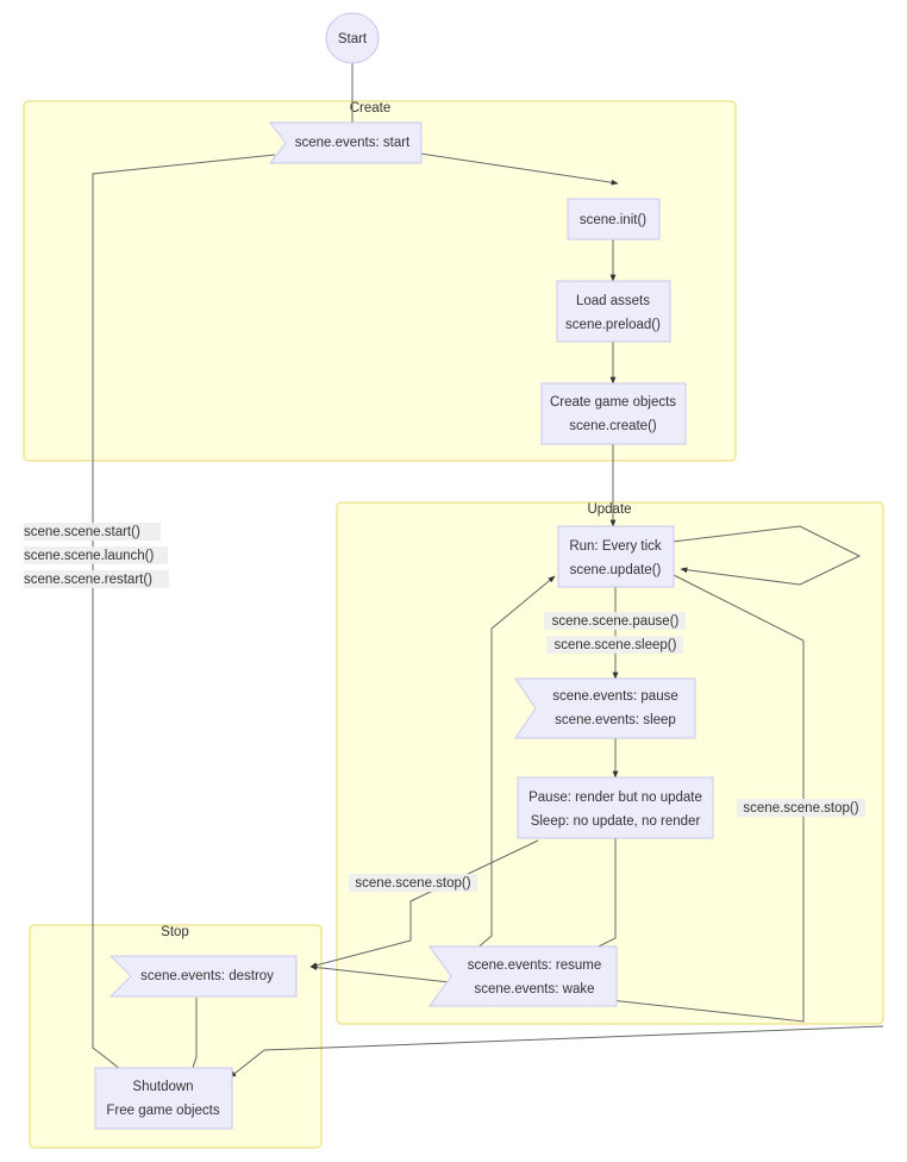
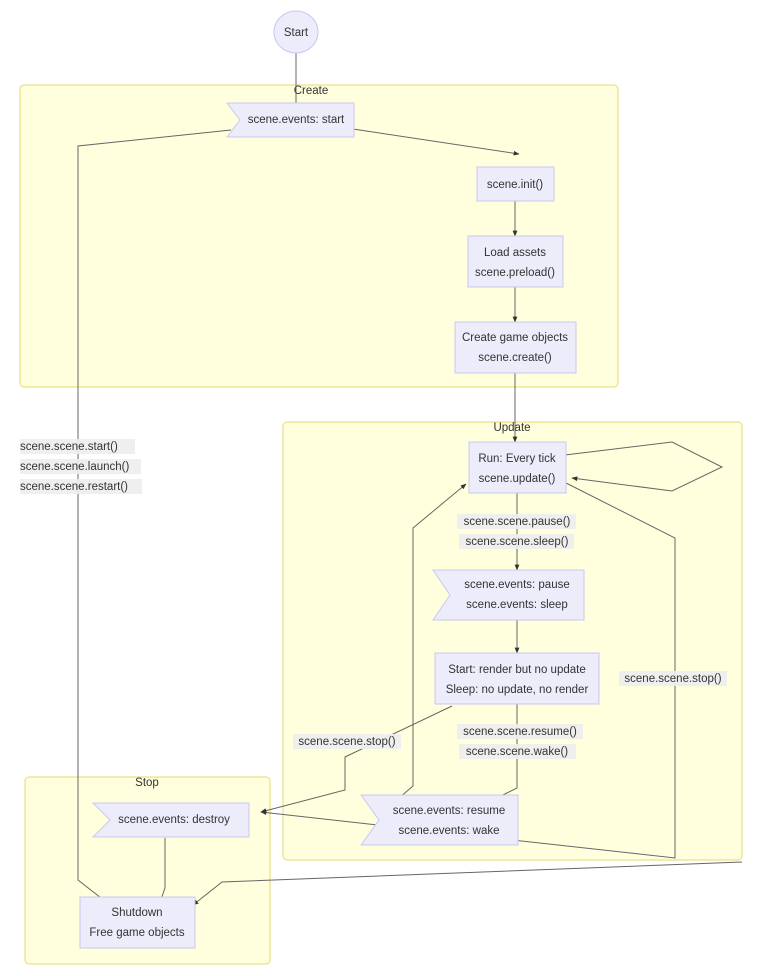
  Create
  Update
  Stop
  Start
  scene.events: start
  scene.init()
  Load assets
  scene.preload()
  Create game objects
  scene.create()
  Run: Every tick
  scene.update()
  scene.events: pause
  scene.events: sleep
- Pause: render but no update
+ Start: render but no update
  Sleep: no update, no render
  scene.events: resume
  scene.events: wake
  scene.events: destroy
  Shutdown
  Free game objects
  scene.scene.start()
  scene.scene.launch()
  scene.scene.restart()
  scene.scene.pause()
  scene.scene.sleep()
+ scene.scene.resume()
+ scene.scene.wake()
  scene.scene.stop()
  scene.scene.stop()
